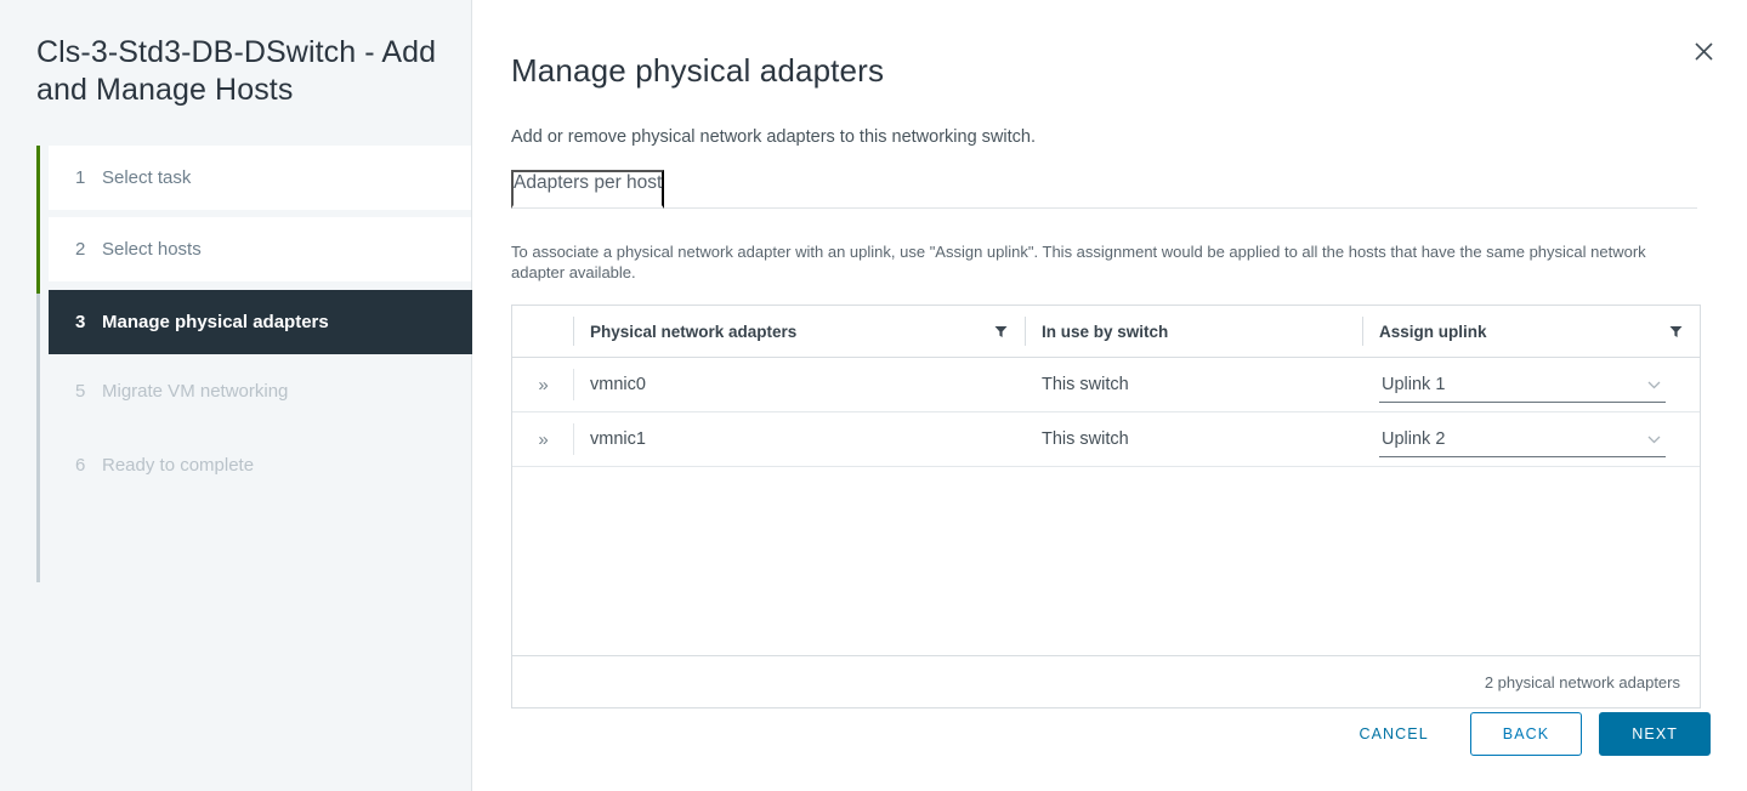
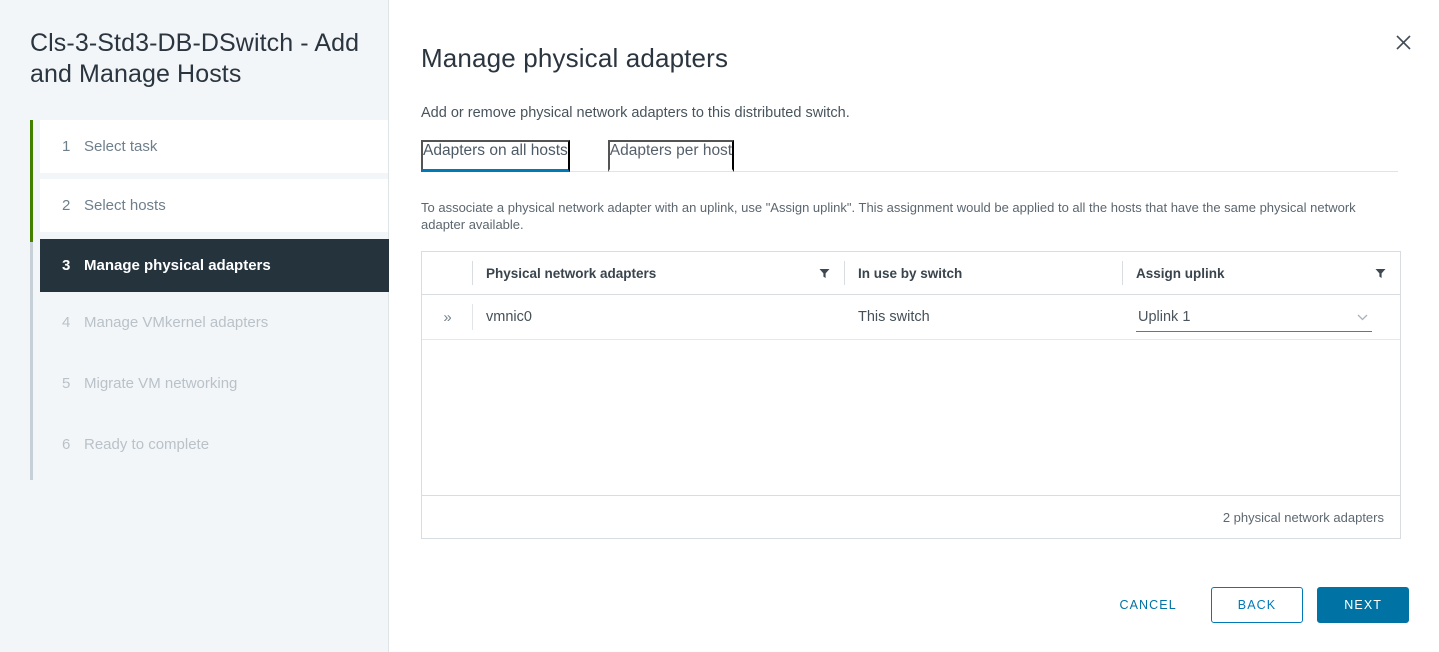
  Cls-3-Std3-DB-DSwitch - Add and Manage Hosts
  1
  Select task
  2
  Select hosts
  3
  Manage physical adapters
+ 4
+ Manage VMkernel adapters
  5
  Migrate VM networking
  6
  Ready to complete
  Manage physical adapters
- Add or remove physical network adapters to this networking switch.
+ Add or remove physical network adapters to this distributed switch.
+ Adapters on all hosts
  Adapters per host
  To associate a physical network adapter with an uplink, use "Assign uplink". This assignment would be applied to all the hosts that have the same physical network adapter available.
  	Physical network adapters	In use by switch	Assign uplink
  »	vmnic0	This switch	Uplink 1
- »	vmnic1	This switch	Uplink 2
  2 physical network adapters
  CANCEL
  BACK
  NEXT
